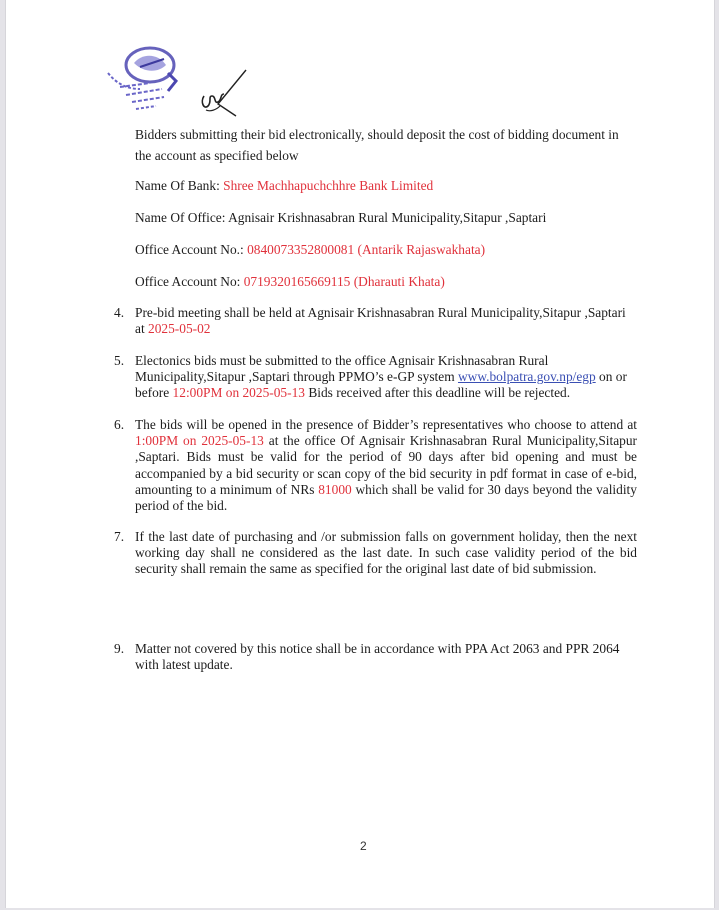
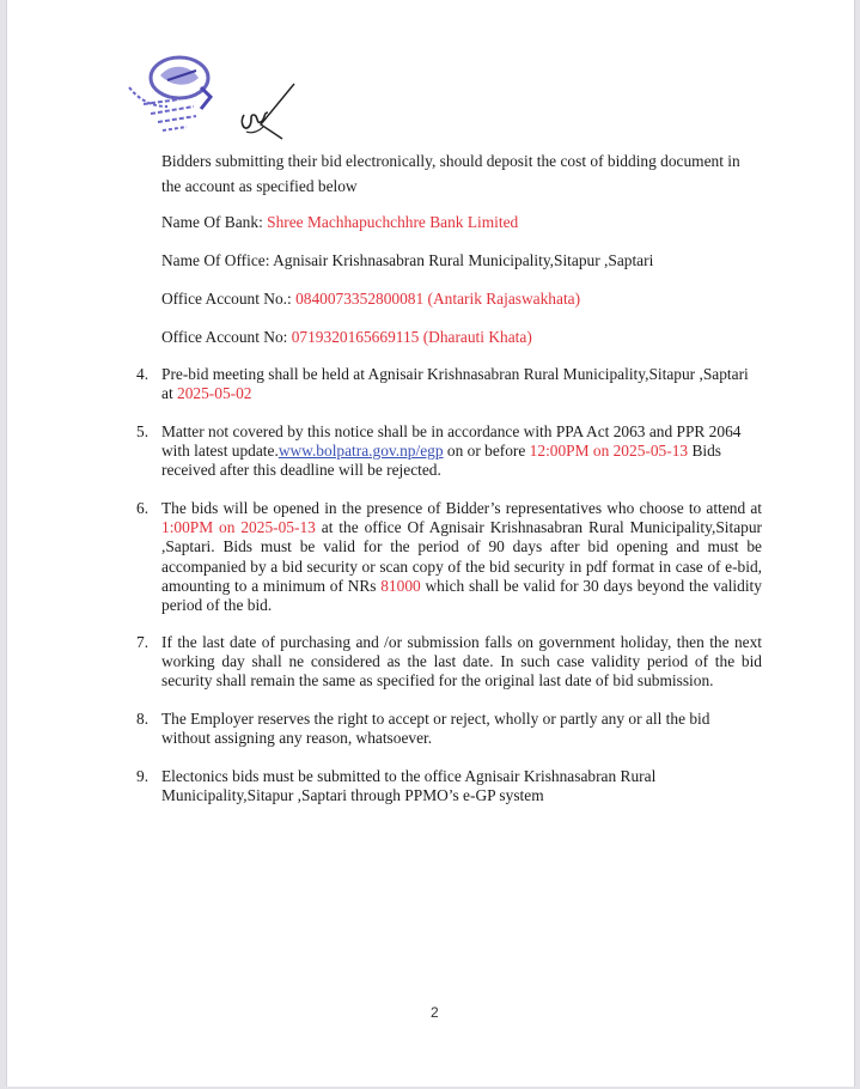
  Bidders submitting their bid electronically, should deposit the cost of bidding document in the account as specified below
  Name Of Bank: Shree Machhapuchchhre Bank Limited
  Name Of Office: Agnisair Krishnasabran Rural Municipality,Sitapur ,Saptari
  Office Account No.: 0840073352800081 (Antarik Rajaswakhata)
  Office Account No: 0719320165669115 (Dharauti Khata)
  4.
  Pre-bid meeting shall be held at Agnisair Krishnasabran Rural Municipality,Sitapur ,Saptari at 2025-05-02
  5.
- Electonics bids must be submitted to the office Agnisair Krishnasabran Rural Municipality,Sitapur ,Saptari through PPMO’s e-GP system www.bolpatra.gov.np/egp on or before 12:00PM on 2025-05-13 Bids received after this deadline will be rejected.
+ Matter not covered by this notice shall be in accordance with PPA Act 2063 and PPR 2064 with latest update.www.bolpatra.gov.np/egp on or before 12:00PM on 2025-05-13 Bids received after this deadline will be rejected.
  6.
  The bids will be opened in the presence of Bidder’s representatives who choose to attend at 1:00PM on 2025-05-13 at the office Of Agnisair Krishnasabran Rural Municipality,Sitapur ,Saptari. Bids must be valid for the period of 90 days after bid opening and must be accompanied by a bid security or scan copy of the bid security in pdf format in case of e-bid, amounting to a minimum of NRs 81000 which shall be valid for 30 days beyond the validity period of the bid.
  7.
  If the last date of purchasing and /or submission falls on government holiday, then the next working day shall ne considered as the last date. In such case validity period of the bid security shall remain the same as specified for the original last date of bid submission.
+ 8.
+ The Employer reserves the right to accept or reject, wholly or partly any or all the bid without assigning any reason, whatsoever.
  9.
- Matter not covered by this notice shall be in accordance with PPA Act 2063 and PPR 2064 with latest update.
+ Electonics bids must be submitted to the office Agnisair Krishnasabran Rural Municipality,Sitapur ,Saptari through PPMO’s e-GP system
  2
